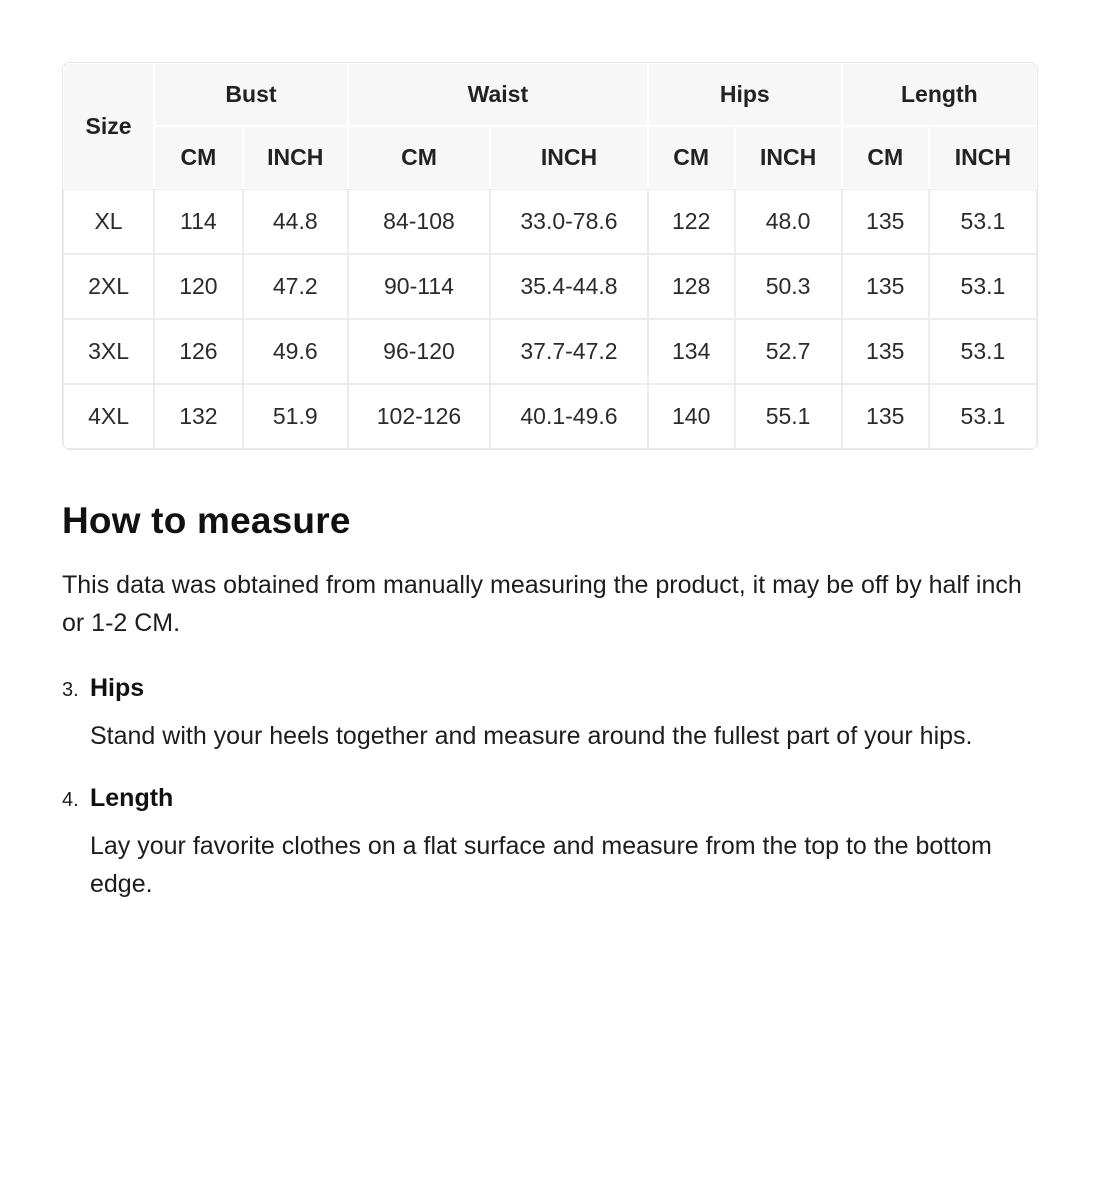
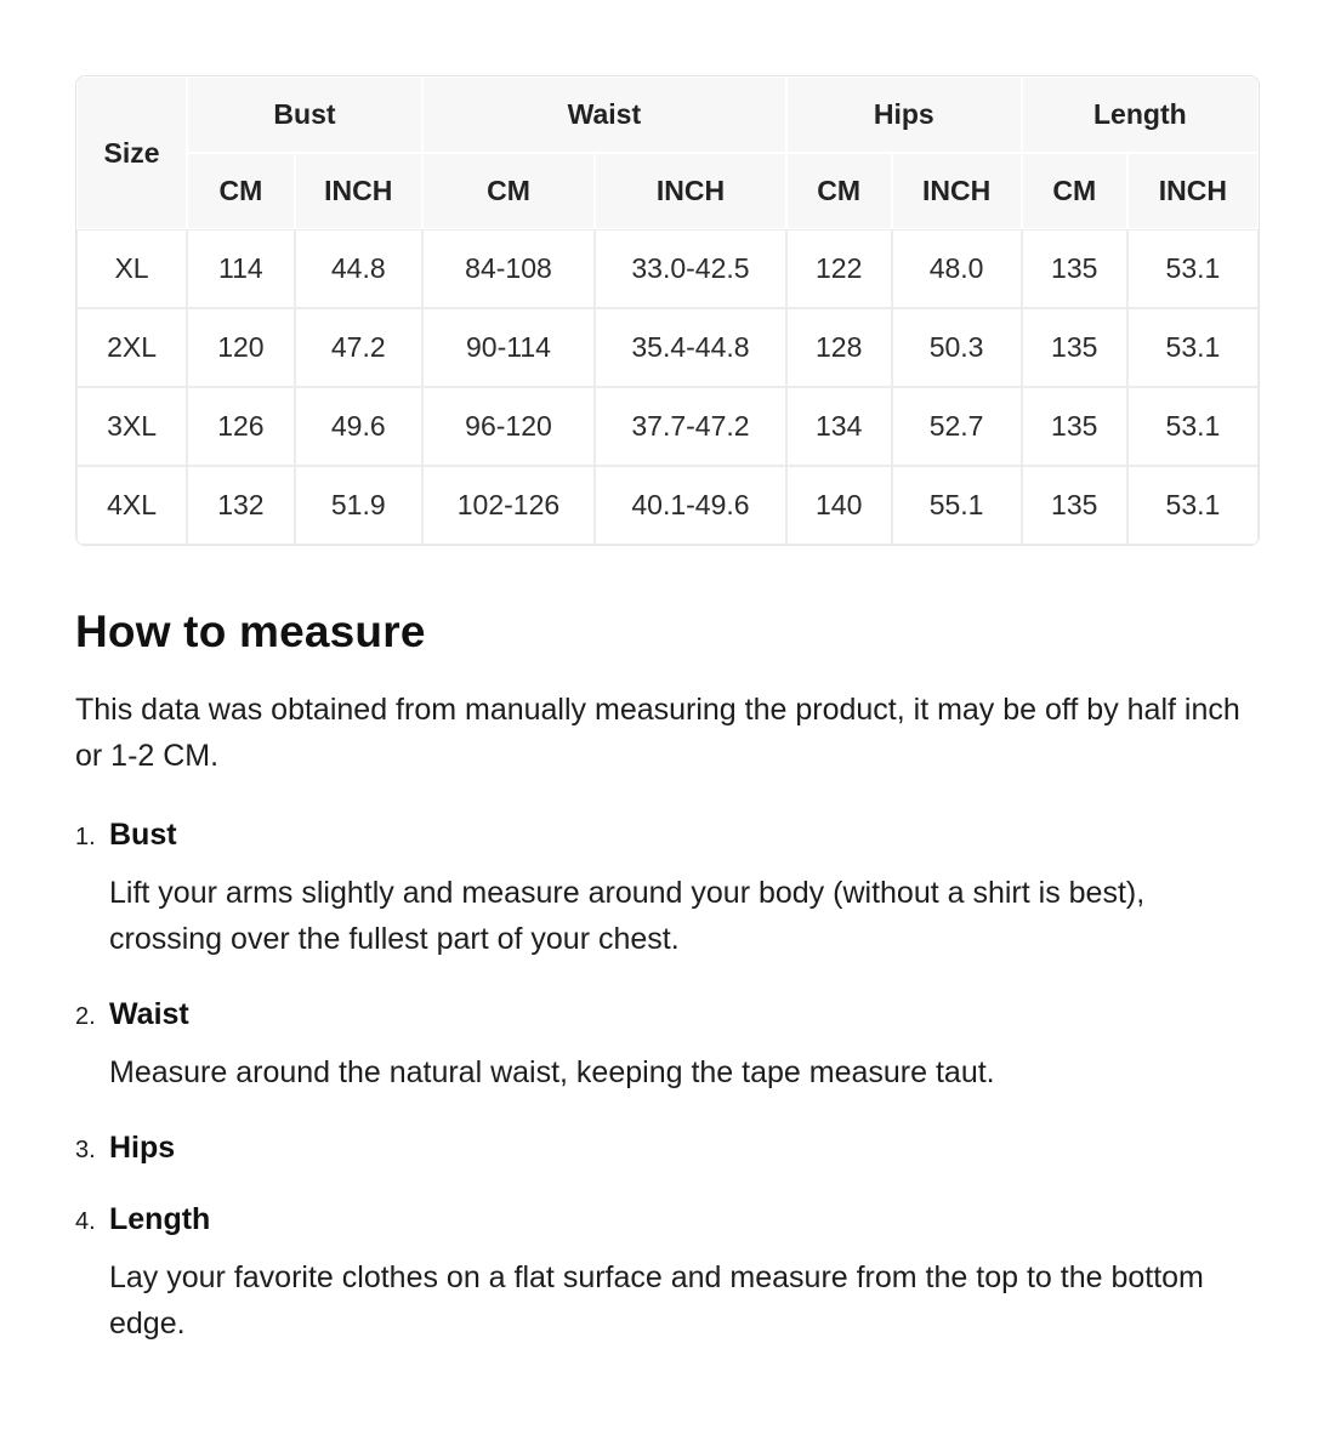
  Size	Bust	Waist	Hips	Length
  CM	INCH	CM	INCH	CM	INCH	CM	INCH
- XL	114	44.8	84-108	33.0-78.6	122	48.0	135	53.1
+ XL	114	44.8	84-108	33.0-42.5	122	48.0	135	53.1
  2XL	120	47.2	90-114	35.4-44.8	128	50.3	135	53.1
  3XL	126	49.6	96-120	37.7-47.2	134	52.7	135	53.1
  4XL	132	51.9	102-126	40.1-49.6	140	55.1	135	53.1
  How to measure
  This data was obtained from manually measuring the product, it may be off by half inch or 1-2 CM.
+ 1.
+ Bust
+ Lift your arms slightly and measure around your body (without a shirt is best), crossing over the fullest part of your chest.
+ 2.
+ Waist
+ Measure around the natural waist, keeping the tape measure taut.
  3.
  Hips
- Stand with your heels together and measure around the fullest part of your hips.
  4.
  Length
  Lay your favorite clothes on a flat surface and measure from the top to the bottom edge.
